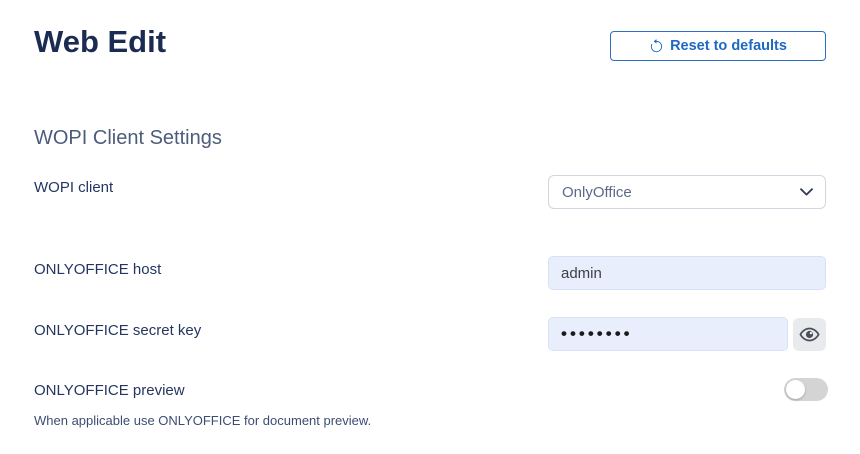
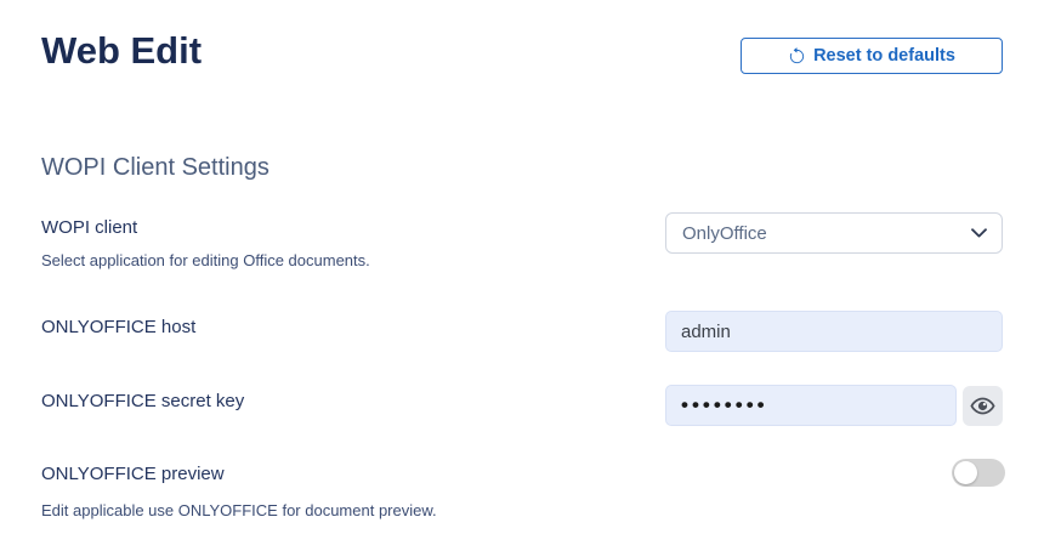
  Web Edit
  Reset to defaults
  WOPI Client Settings
  WOPI client
+ Select application for editing Office documents.
  OnlyOffice
  ONLYOFFICE host
  admin
  ONLYOFFICE secret key
  ••••••••
  ONLYOFFICE preview
- When applicable use ONLYOFFICE for document preview.
+ Edit applicable use ONLYOFFICE for document preview.
